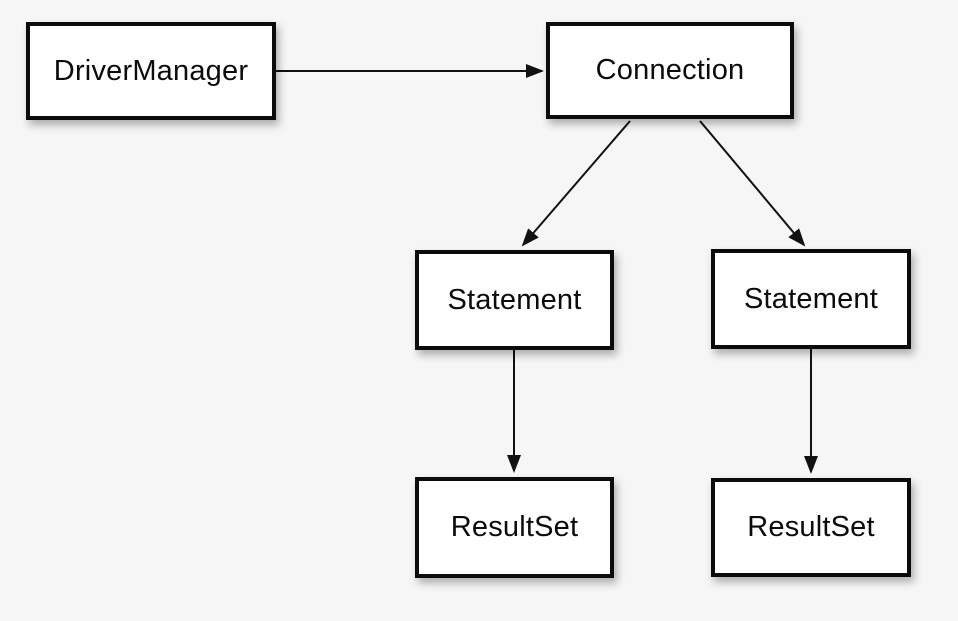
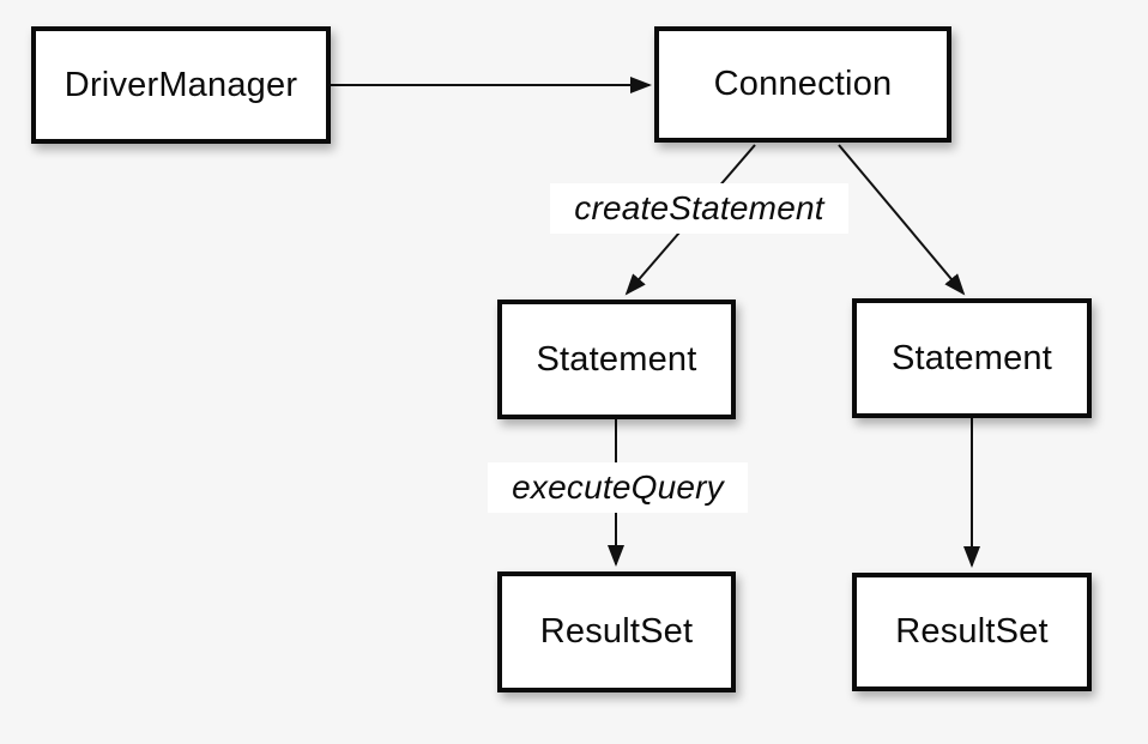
  DriverManager
  Connection
  Statement
  Statement
  ResultSet
  ResultSet
+ createStatement
+ executeQuery
